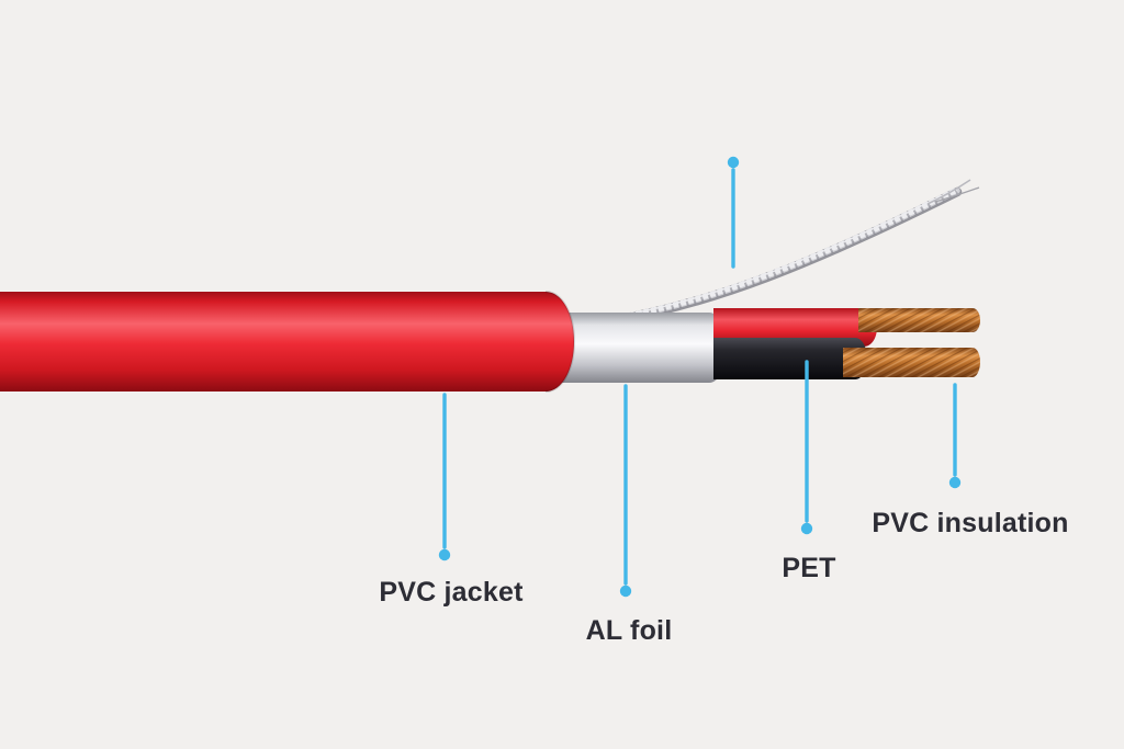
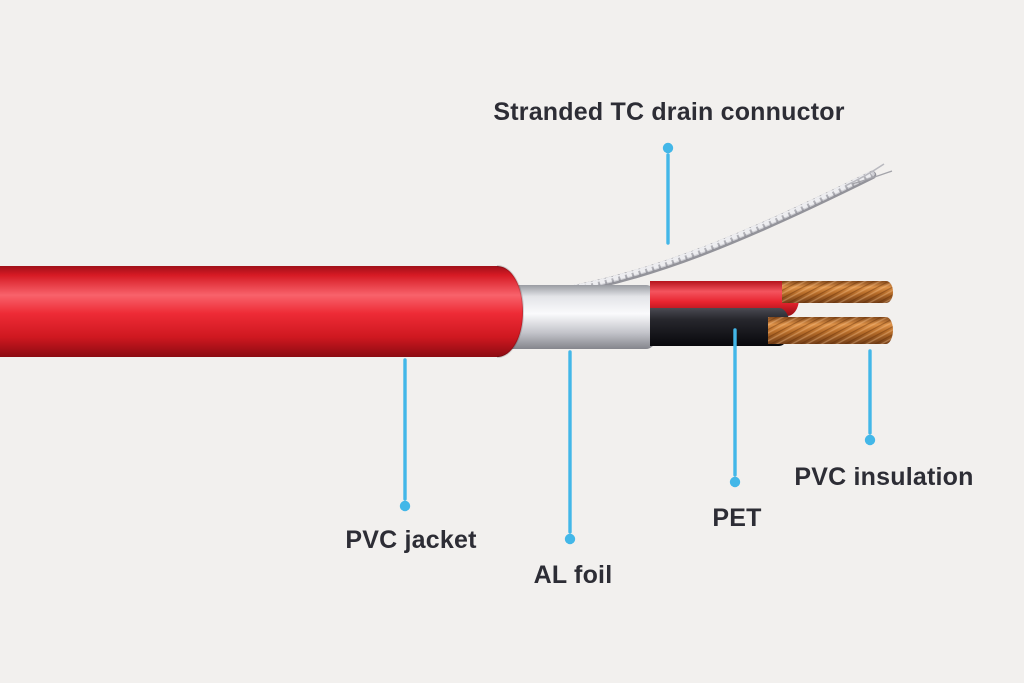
+ Stranded TC drain connuctor
  PVC jacket
  AL foil
  PET
  PVC insulation
